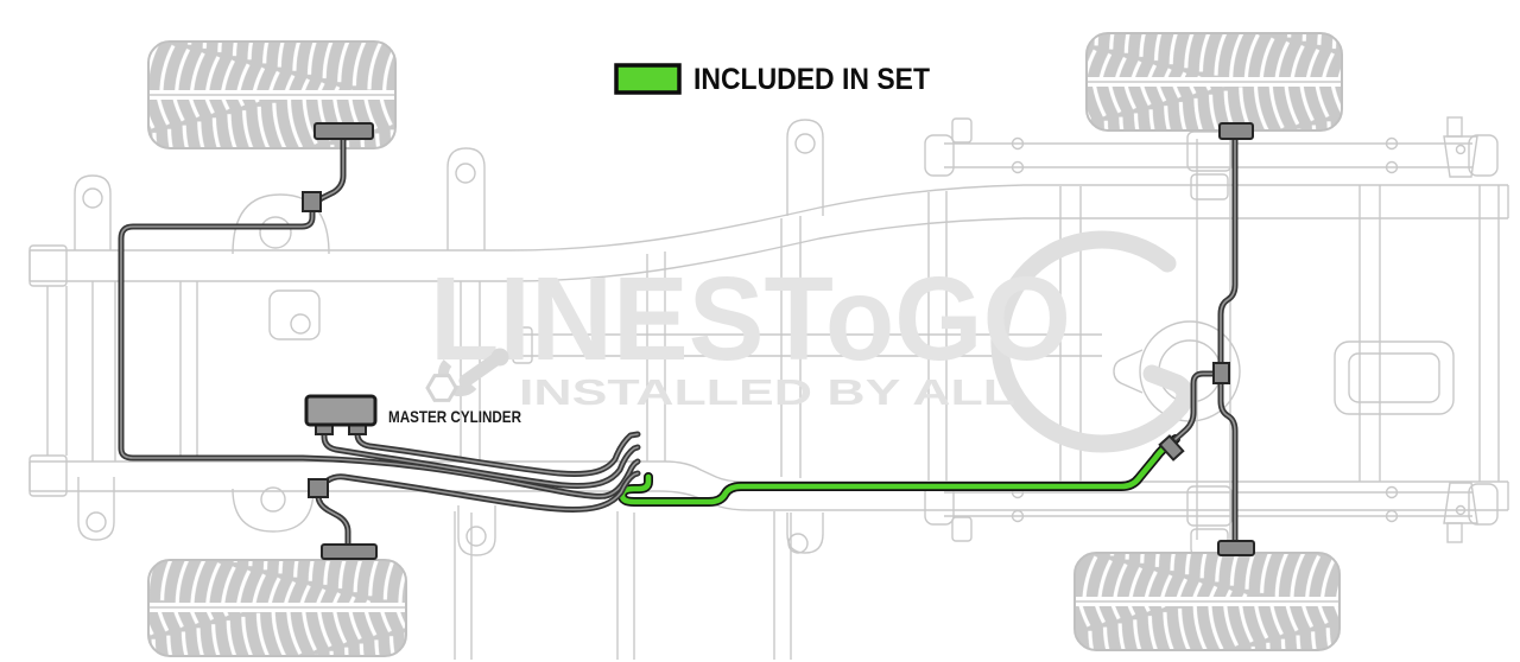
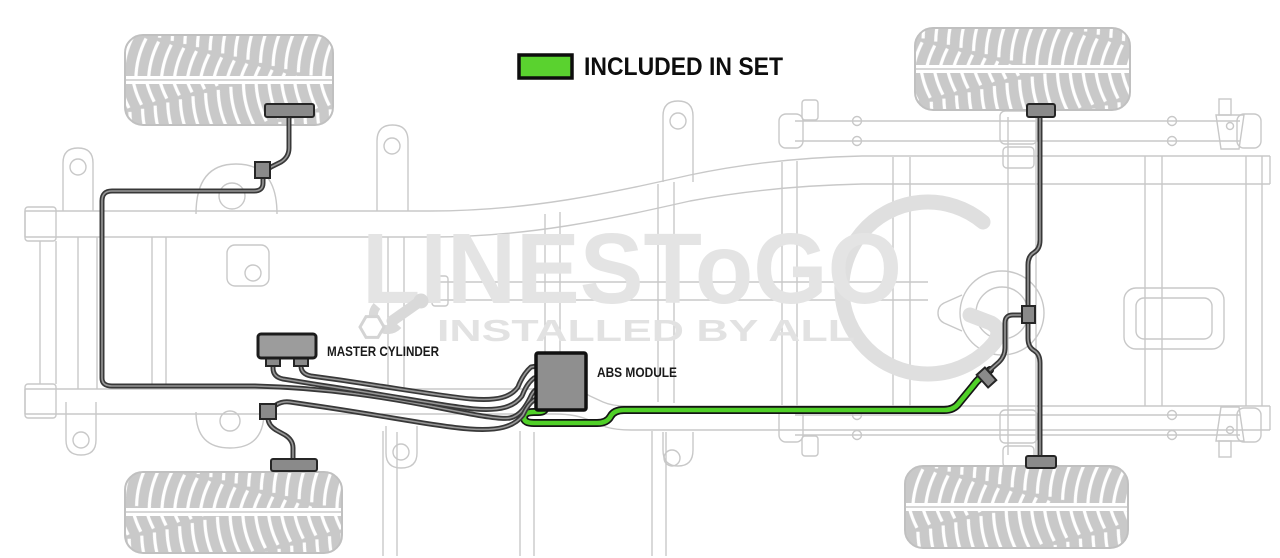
  LINESToGO
  INSTALLED BY ALL
  MASTER CYLINDER
+ ABS MODULE
  INCLUDED IN SET
